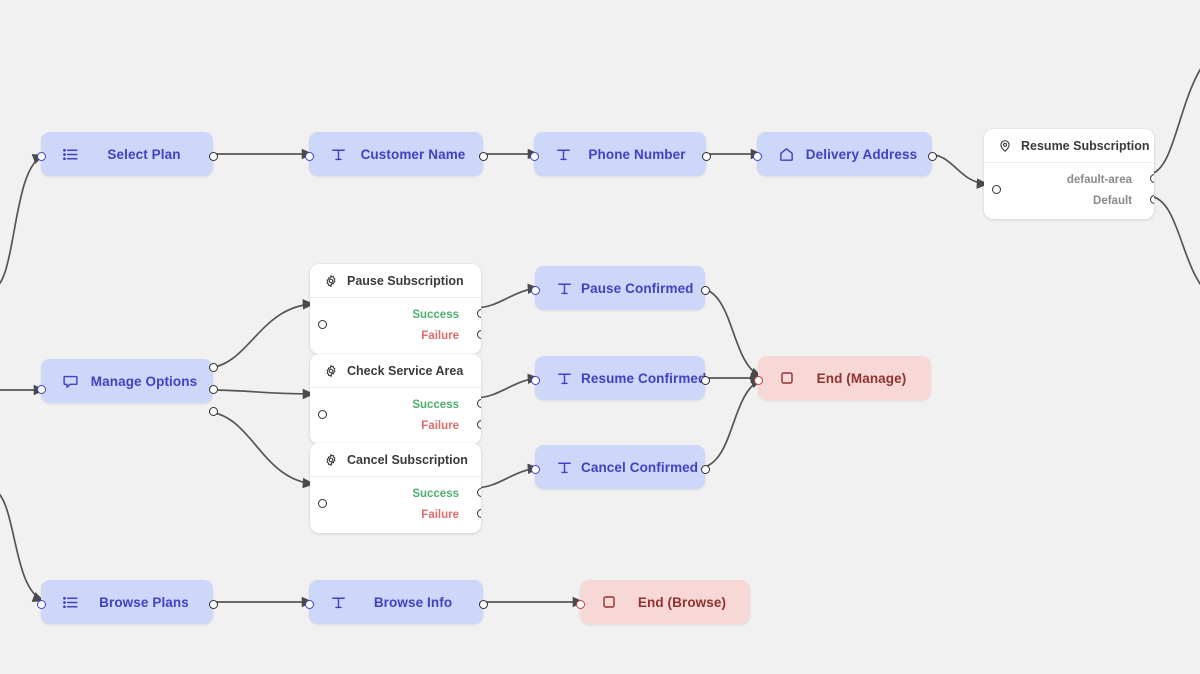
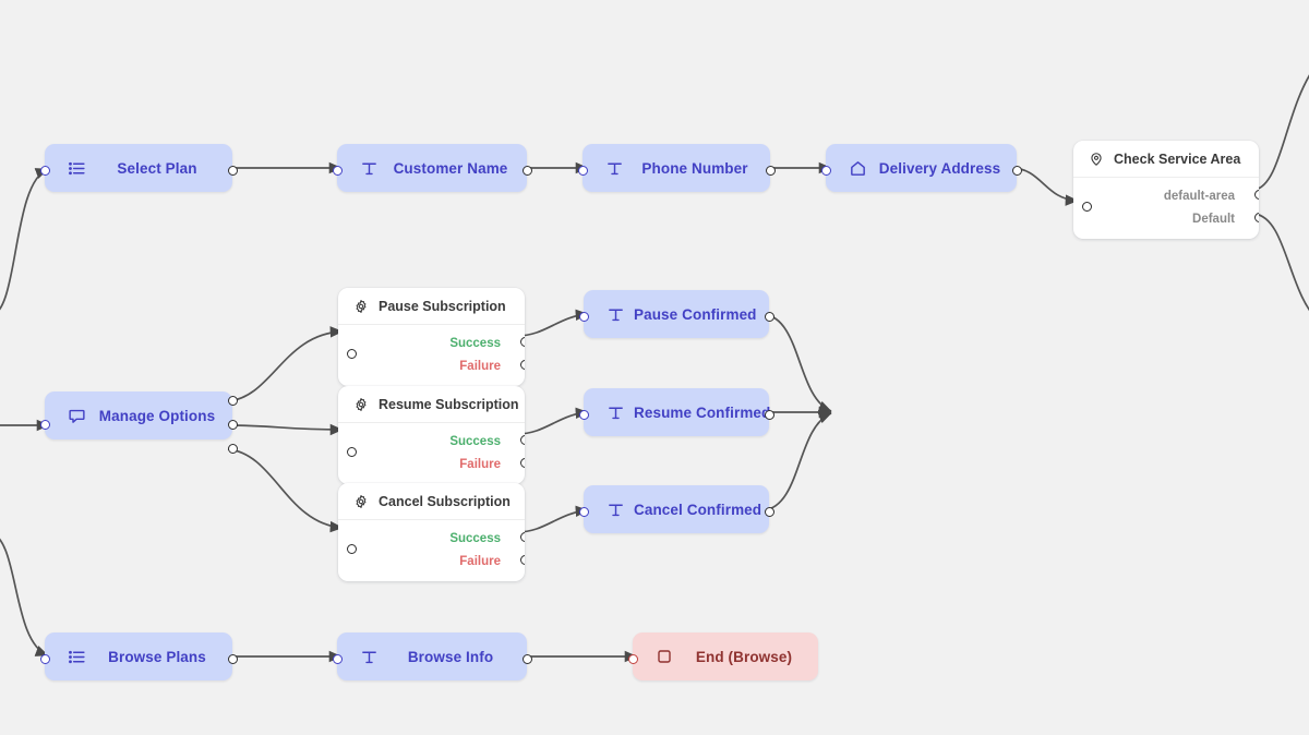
  Select Plan
  Customer Name
  Phone Number
  Delivery Address
- Resume Subscription
+ Check Service Area
  default-area
  Default
  Manage Options
  Pause Subscription
  Success
  Failure
- Check Service Area
+ Resume Subscription
  Success
  Failure
  Cancel Subscription
  Success
  Failure
  Pause Confirmed
  Resume Confirme
  Cancel Confirmed
- End (Manage)
  Browse Plans
  Browse Info
  End (Browse)
